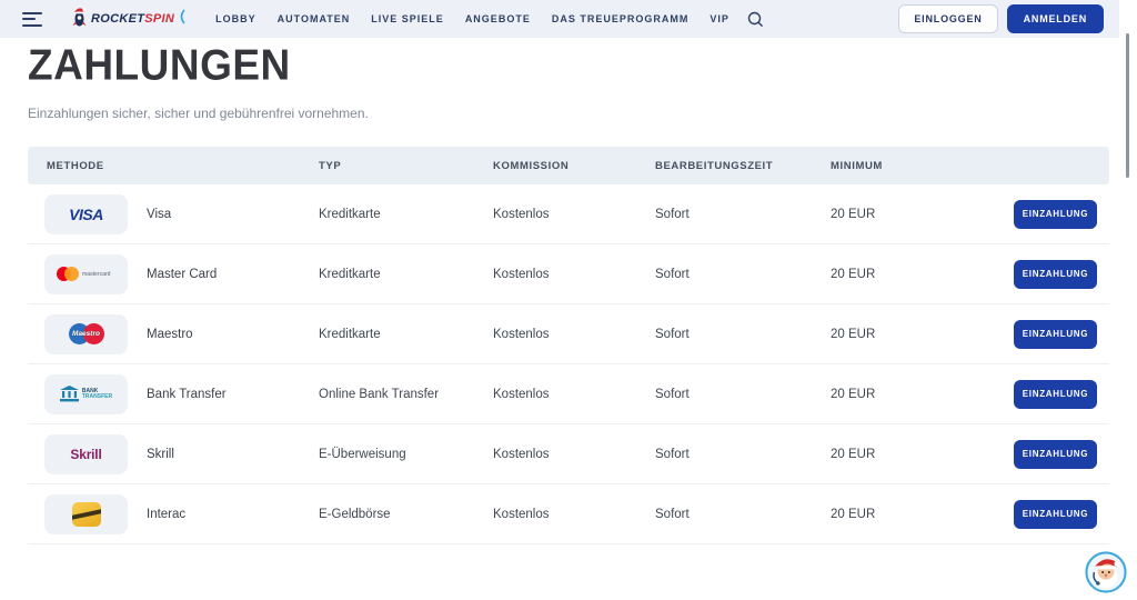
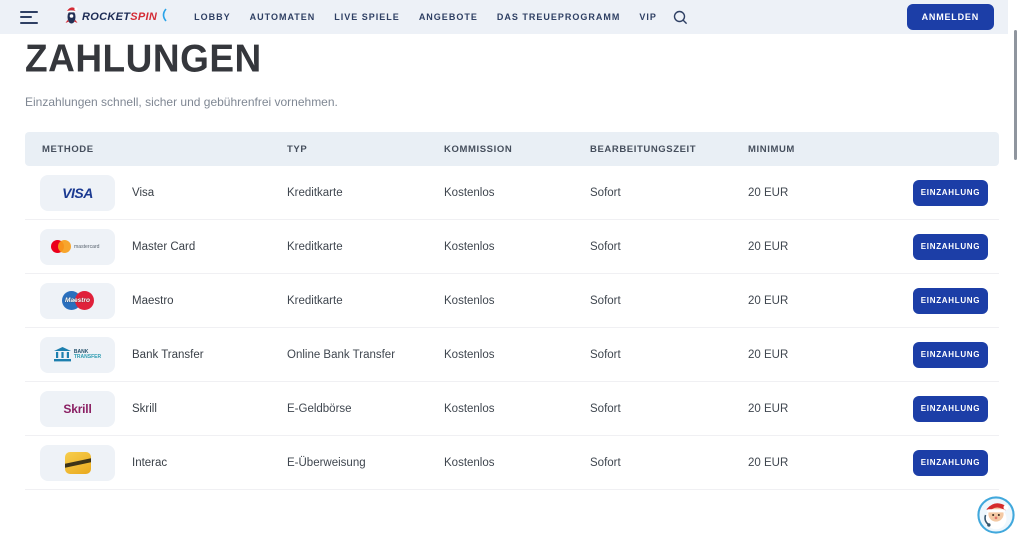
  ROCKETSPIN
  LOBBY
  AUTOMATEN
  LIVE SPIELE
  ANGEBOTE
  DAS TREUEPROGRAMM
  VIP
- EINLOGGEN
  ANMELDEN
  ZAHLUNGEN
- Einzahlungen sicher, sicher und gebührenfrei vornehmen.
+ Einzahlungen schnell, sicher und gebührenfrei vornehmen.
  METHODE
  TYP
  KOMMISSION
  BEARBEITUNGSZEIT
  MINIMUM
  VISA
  Visa
  Kreditkarte
  Kostenlos
  Sofort
  20 EUR
  EINZAHLUNG
  Master Card
  Kreditkarte
  Kostenlos
  Sofort
  20 EUR
  EINZAHLUNG
  Maestro
  Kreditkarte
  Kostenlos
  Sofort
  20 EUR
  EINZAHLUNG
  Bank Transfer
  Online Bank Transfer
  Kostenlos
  Sofort
  20 EUR
  EINZAHLUNG
  Skrill
  Skrill
- E-Überweisung
+ E-Geldbörse
  Kostenlos
  Sofort
  20 EUR
  EINZAHLUNG
  Interac
- E-Geldbörse
+ E-Überweisung
  Kostenlos
  Sofort
  20 EUR
  EINZAHLUNG
